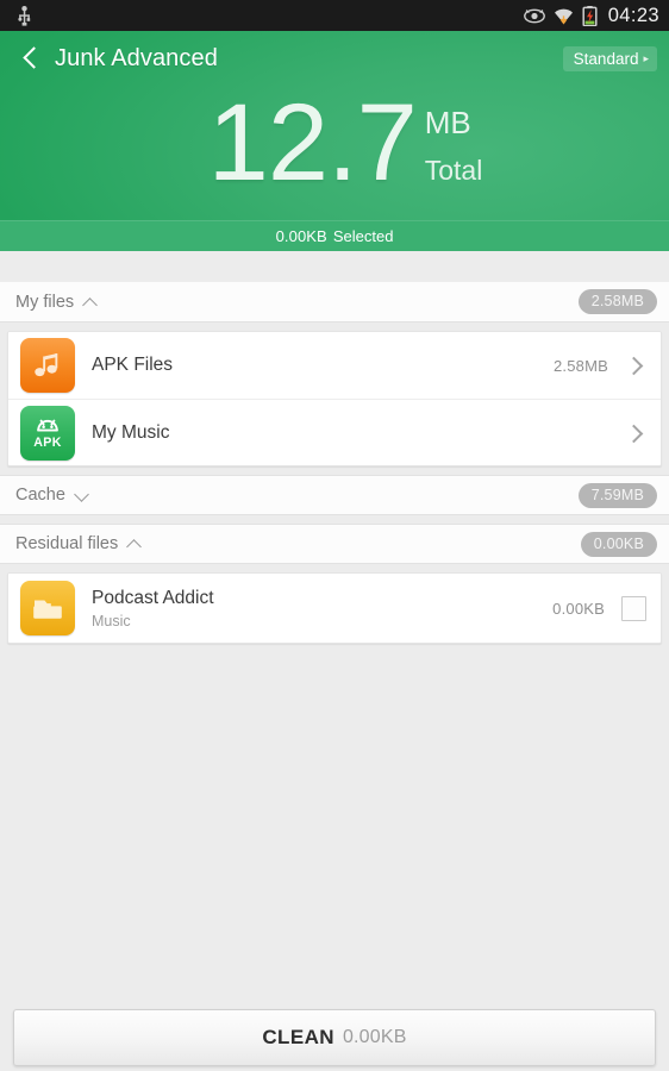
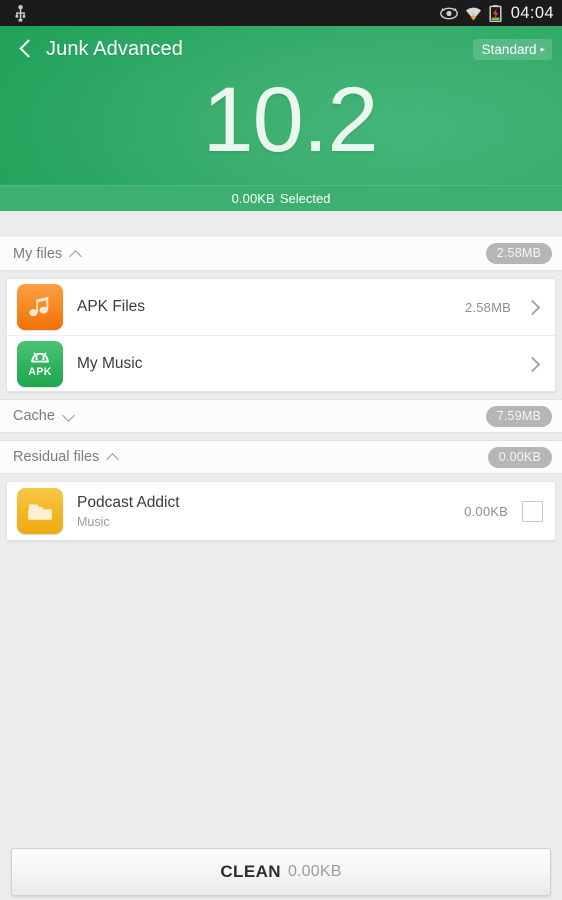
- 04:23
+ 04:04
  Junk Advanced
  Standard
  ▸
- 12.7
+ 10.2
- MB
- Total
  0.00KB
  Selected
  My files
  2.58MB
  APK Files
  2.58MB
  APK
  My Music
  Cache
  7.59MB
  Residual files
  0.00KB
  Podcast Addict
  Music
  0.00KB
  CLEAN
  0.00KB
